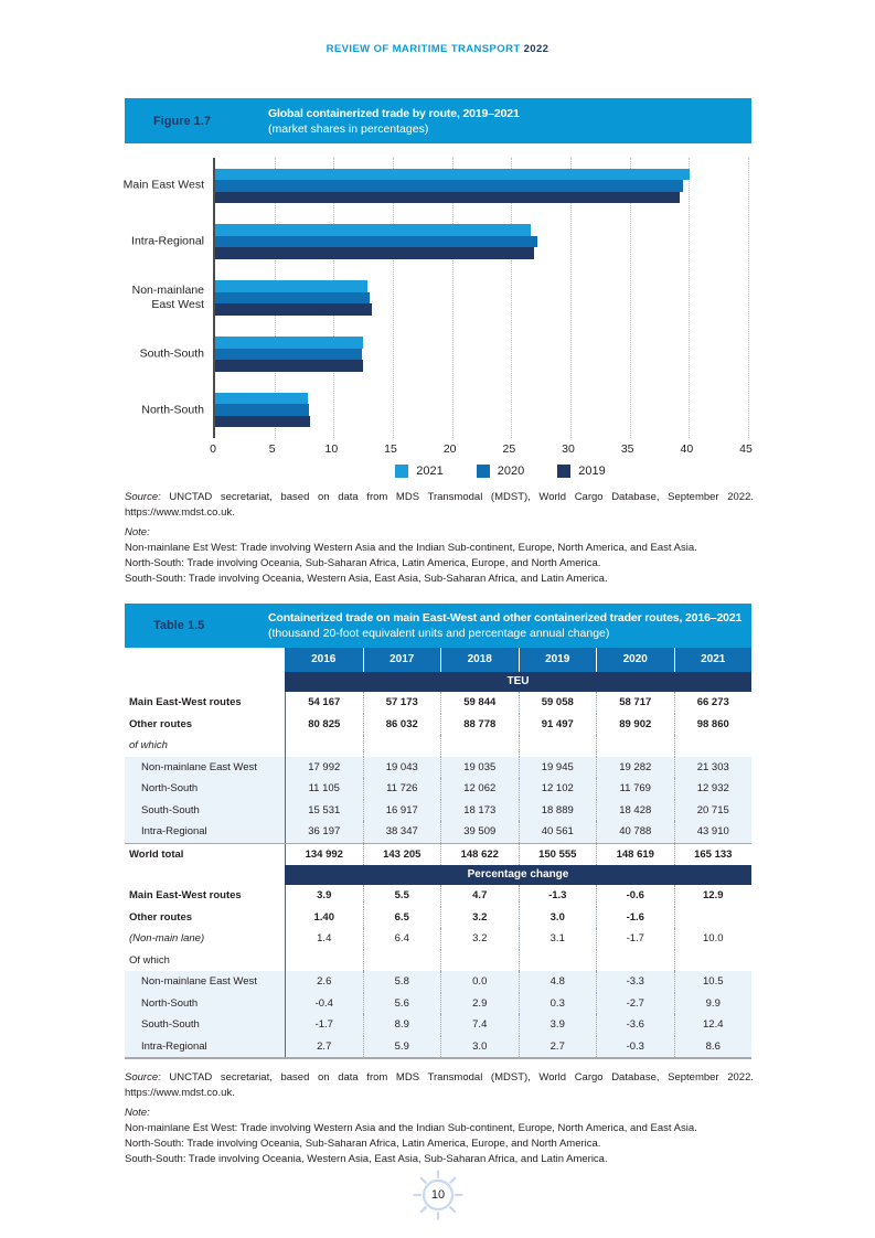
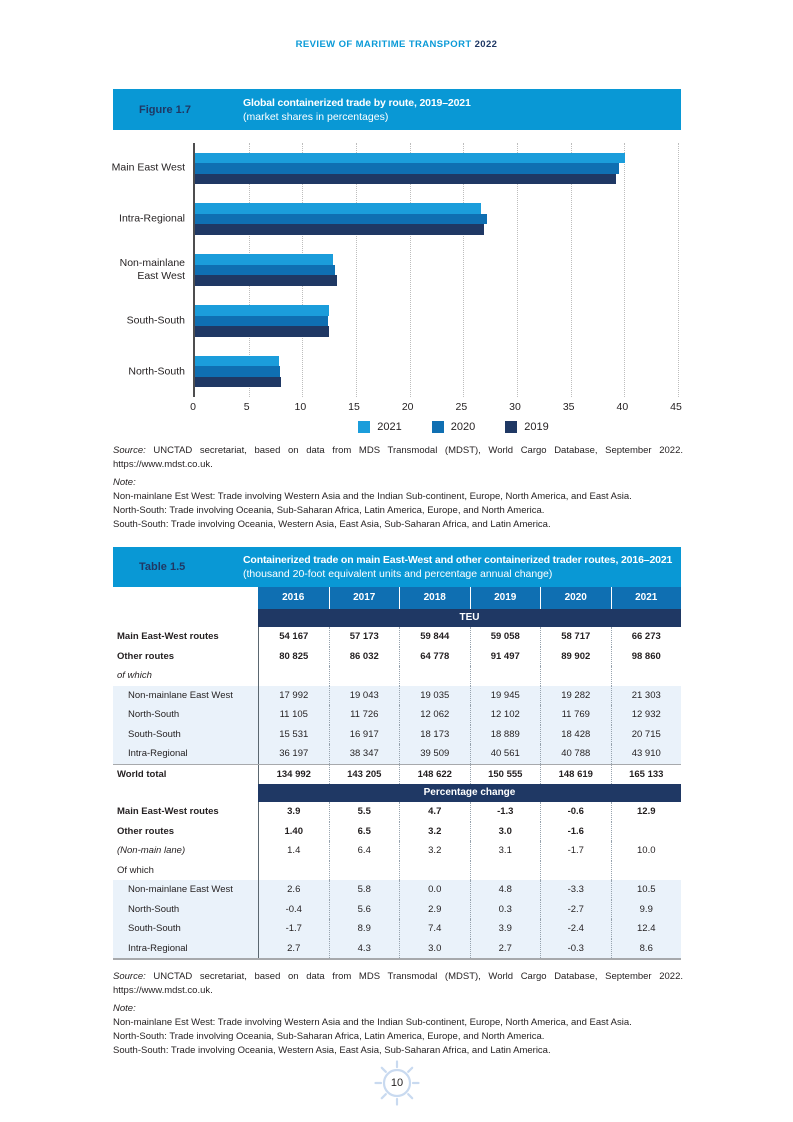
  REVIEW OF MARITIME TRANSPORT 2022
  Figure 1.7
  Global containerized trade by route, 2019–2021
  (market shares in percentages)
  Main East West
  Intra-Regional
  Non-mainlane East West
  South-South
  North-South
  0
  5
  10
  15
  20
  25
  30
  35
  40
  45
  2021
  2020
  2019
  Source: UNCTAD secretariat, based on data from MDS Transmodal (MDST), World Cargo Database, September 2022.
  https://www.mdst.co.uk.
  Note:
  Non-mainlane Est West: Trade involving Western Asia and the Indian Sub-continent, Europe, North America, and East Asia.
  North-South: Trade involving Oceania, Sub-Saharan Africa, Latin America, Europe, and North America.
  South-South: Trade involving Oceania, Western Asia, East Asia, Sub-Saharan Africa, and Latin America.
  Table 1.5
  Containerized trade on main East-West and other containerized trader routes, 2016–2021
  (thousand 20-foot equivalent units and percentage annual change)
  2016
  2017
  2018
  2019
  2020
  2021
  TEU
  Main East-West routes
  54 167
  57 173
  59 844
  59 058
  58 717
  66 273
  Other routes
  80 825
  86 032
- 88 778
+ 64 778
  91 497
  89 902
  98 860
  of which
  Non-mainlane East West
  17 992
  19 043
  19 035
  19 945
  19 282
  21 303
  North-South
  11 105
  11 726
  12 062
  12 102
  11 769
  12 932
  South-South
  15 531
  16 917
  18 173
  18 889
  18 428
  20 715
  Intra-Regional
  36 197
  38 347
  39 509
  40 561
  40 788
  43 910
  World total
  134 992
  143 205
  148 622
  150 555
  148 619
  165 133
  Percentage change
  Main East-West routes
  3.9
  5.5
  4.7
  -1.3
  -0.6
  12.9
  Other routes
  1.40
  6.5
  3.2
  3.0
  -1.6
  (Non-main lane)
  1.4
  6.4
  3.2
  3.1
  -1.7
  10.0
  Of which
  Non-mainlane East West
  2.6
  5.8
  0.0
  4.8
  -3.3
  10.5
  North-South
  -0.4
  5.6
  2.9
  0.3
  -2.7
  9.9
  South-South
  -1.7
  8.9
  7.4
  3.9
- -3.6
+ -2.4
  12.4
  Intra-Regional
  2.7
- 5.9
+ 4.3
  3.0
  2.7
  -0.3
  8.6
  Source: UNCTAD secretariat, based on data from MDS Transmodal (MDST), World Cargo Database, September 2022.
  https://www.mdst.co.uk.
  Note:
  Non-mainlane Est West: Trade involving Western Asia and the Indian Sub-continent, Europe, North America, and East Asia.
  North-South: Trade involving Oceania, Sub-Saharan Africa, Latin America, Europe, and North America.
  South-South: Trade involving Oceania, Western Asia, East Asia, Sub-Saharan Africa, and Latin America.
  10
